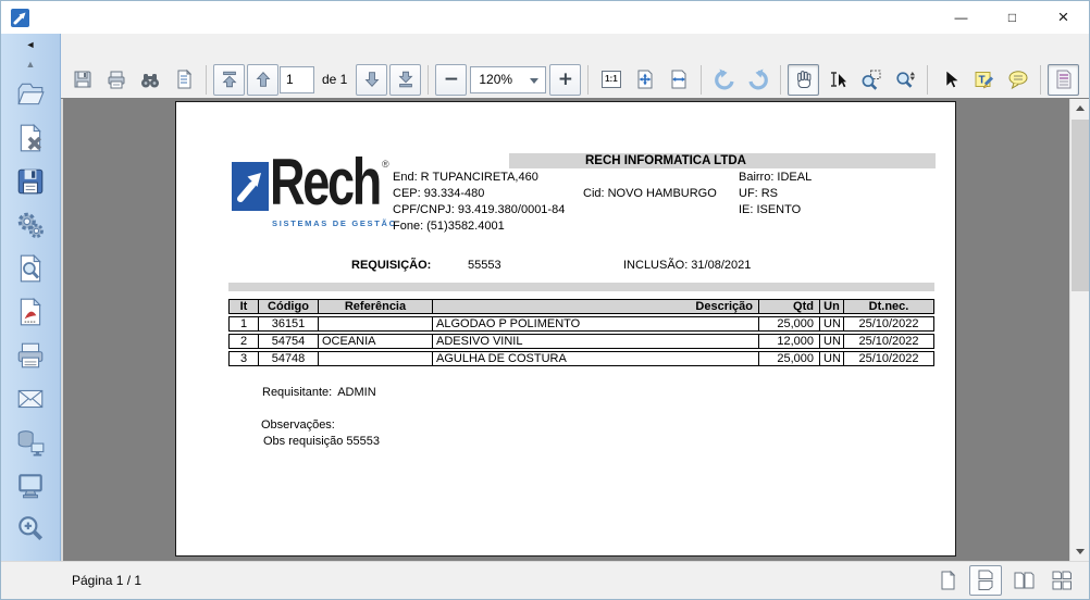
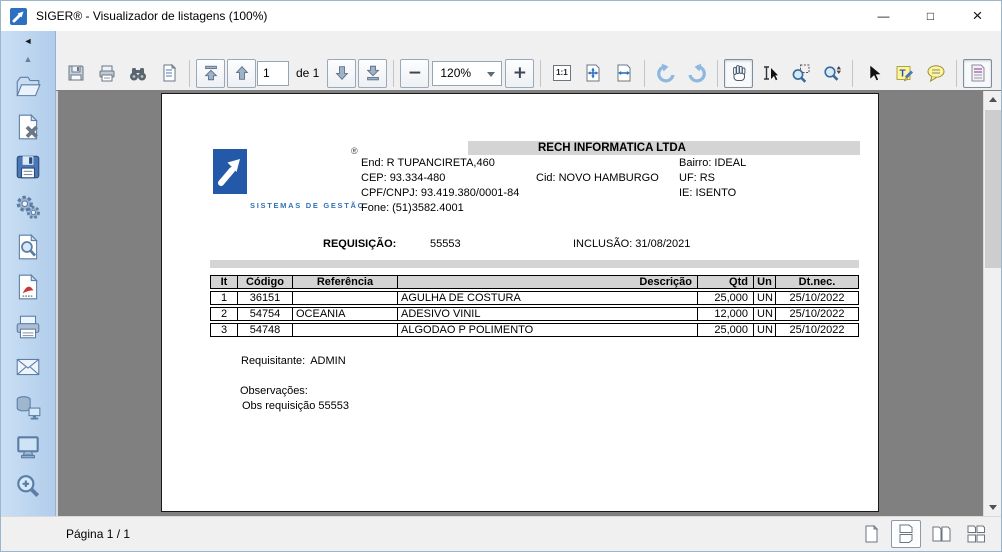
+ SIGER® - Visualizador de listagens (100%)
  —
  □
  ×
  ◄
  ▲
  1
  de 1
  −
  120%
  +
  1:1
  T
- Rech
  ®
  SISTEMAS DE GESTÃO
  RECH INFORMATICA LTDA
  End: R TUPANCIRETA,460
  Bairro: IDEAL
  CEP: 93.334-480
  Cid: NOVO HAMBURGO
  UF: RS
  CPF/CNPJ: 93.419.380/0001-84
  IE: ISENTO
  Fone: (51)3582.4001
  REQUISIÇÃO:
  55553
  INCLUSÃO: 31/08/2021
  It	Código	Referência	Descrição	Qtd	Un	Dt.nec.
- 1	36151		ALGODAO P POLIMENTO	25,000	UN	25/10/2022
+ 1	36151		AGULHA DE COSTURA	25,000	UN	25/10/2022
  2	54754	OCEANIA	ADESIVO VINIL	12,000	UN	25/10/2022
- 3	54748		AGULHA DE COSTURA	25,000	UN	25/10/2022
+ 3	54748		ALGODAO P POLIMENTO	25,000	UN	25/10/2022
  Requisitante: ADMIN
  Observações:
  Obs requisição 55553
  Página 1 / 1
